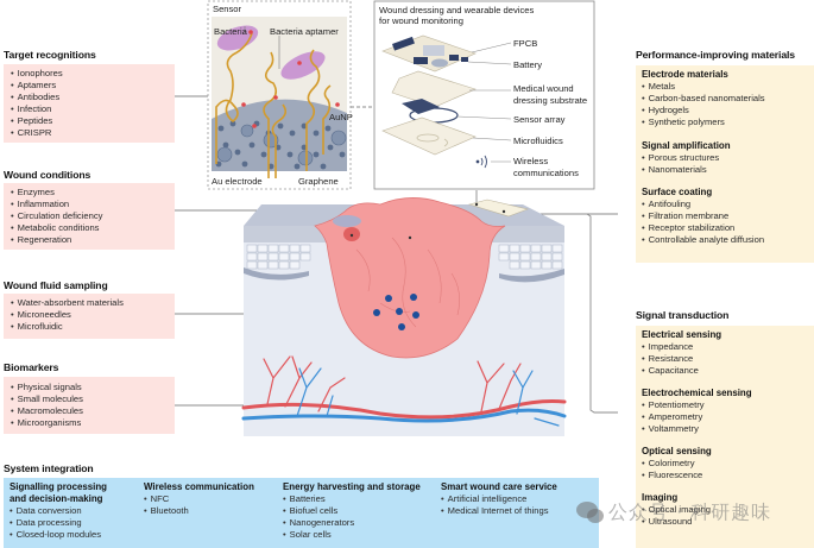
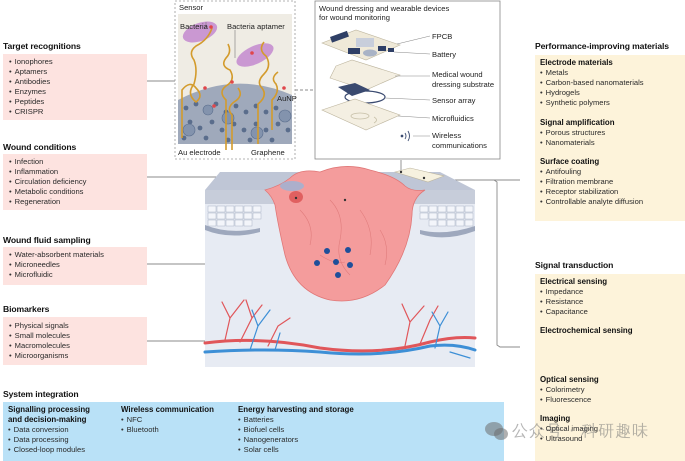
  Target recognitions
  Ionophores
  Aptamers
  Antibodies
- Infection
+ Enzymes
  Peptides
  CRISPR
  Wound conditions
- Enzymes
+ Infection
  Inflammation
  Circulation deficiency
  Metabolic conditions
  Regeneration
  Wound fluid sampling
  Water-absorbent materials
  Microneedles
  Microfluidic
  Biomarkers
  Physical signals
  Small molecules
  Macromolecules
  Microorganisms
  Sensor
  Bacteria
  Bacteria aptamer
  AuNP
  Au electrode
  Graphene
  Wound dressing and wearable devices
  for wound monitoring
  FPCB
  Battery
  Medical wound
  dressing substrate
  Sensor array
  Microfluidics
  Wireless
  communications
  Performance-improving materials
  Electrode materials
  Metals
  Carbon-based nanomaterials
  Hydrogels
  Synthetic polymers
  Signal amplification
  Porous structures
  Nanomaterials
  Surface coating
  Antifouling
  Filtration membrane
  Receptor stabilization
  Controllable analyte diffusion
  Signal transduction
  Electrical sensing
  Impedance
  Resistance
  Capacitance
  Electrochemical sensing
- Potentiometry
- Amperometry
- Voltammetry
  Optical sensing
  Colorimetry
  Fluorescence
  Imaging
  Optical imaging
  Ultrasound
  System integration
  Signalling processing
  and decision-making
  Data conversion
  Data processing
  Closed-loop modules
  Wireless communication
  NFC
  Bluetooth
  Energy harvesting and storage
  Batteries
  Biofuel cells
  Nanogenerators
  Solar cells
- Smart wound care service
- Artificial intelligence
- Medical Internet of things
  公众号 · 科研趣味
